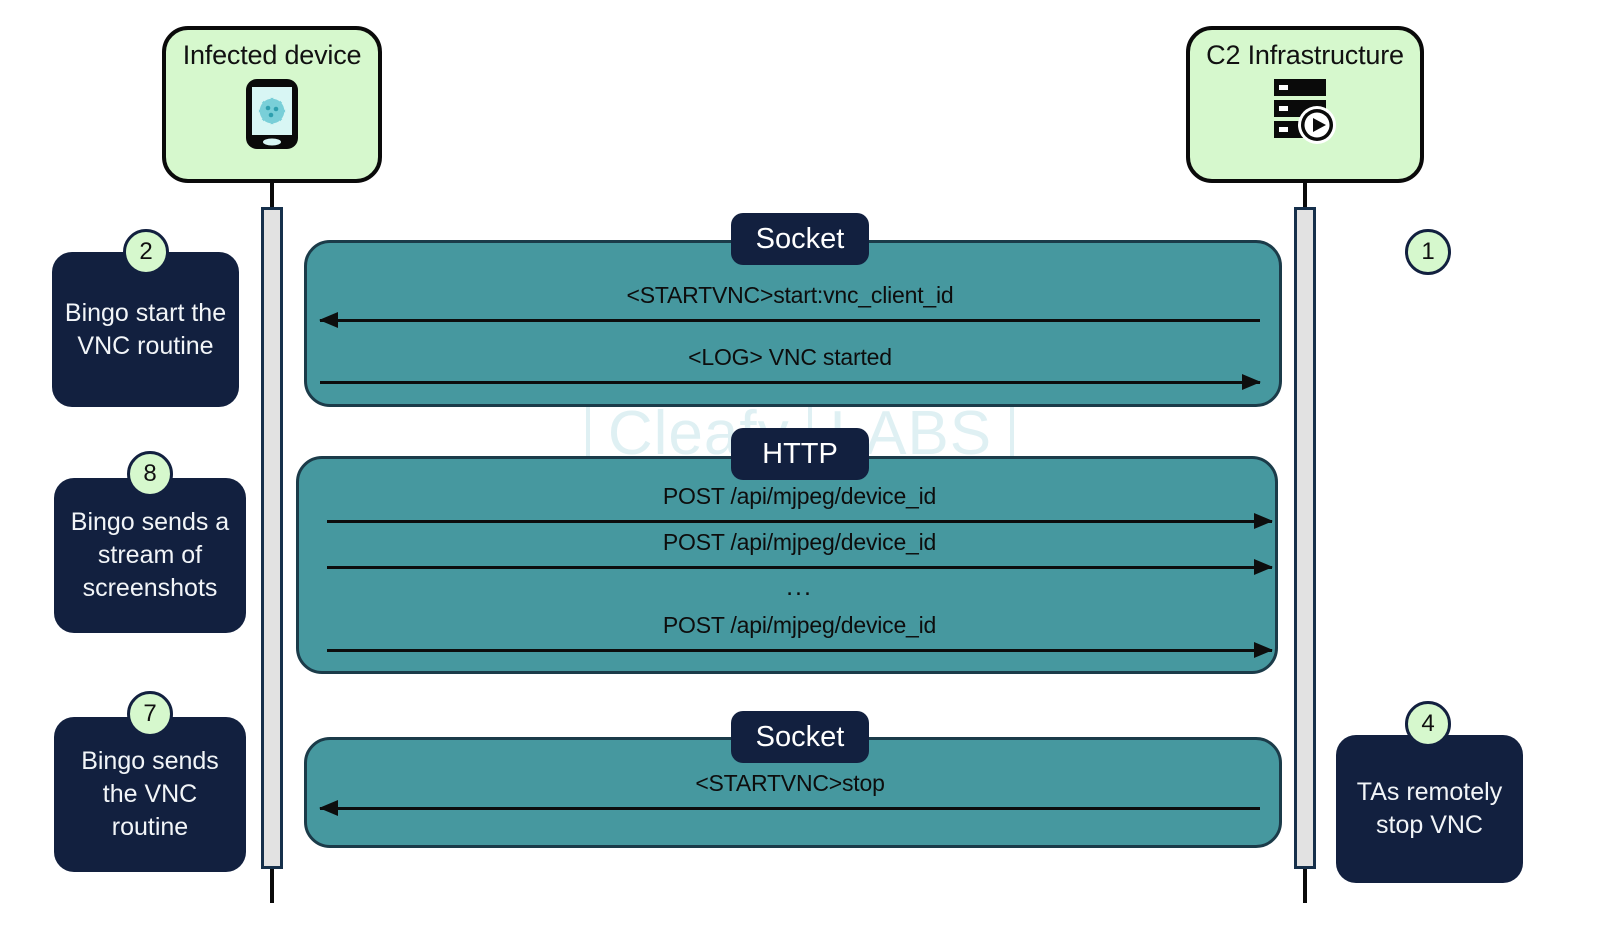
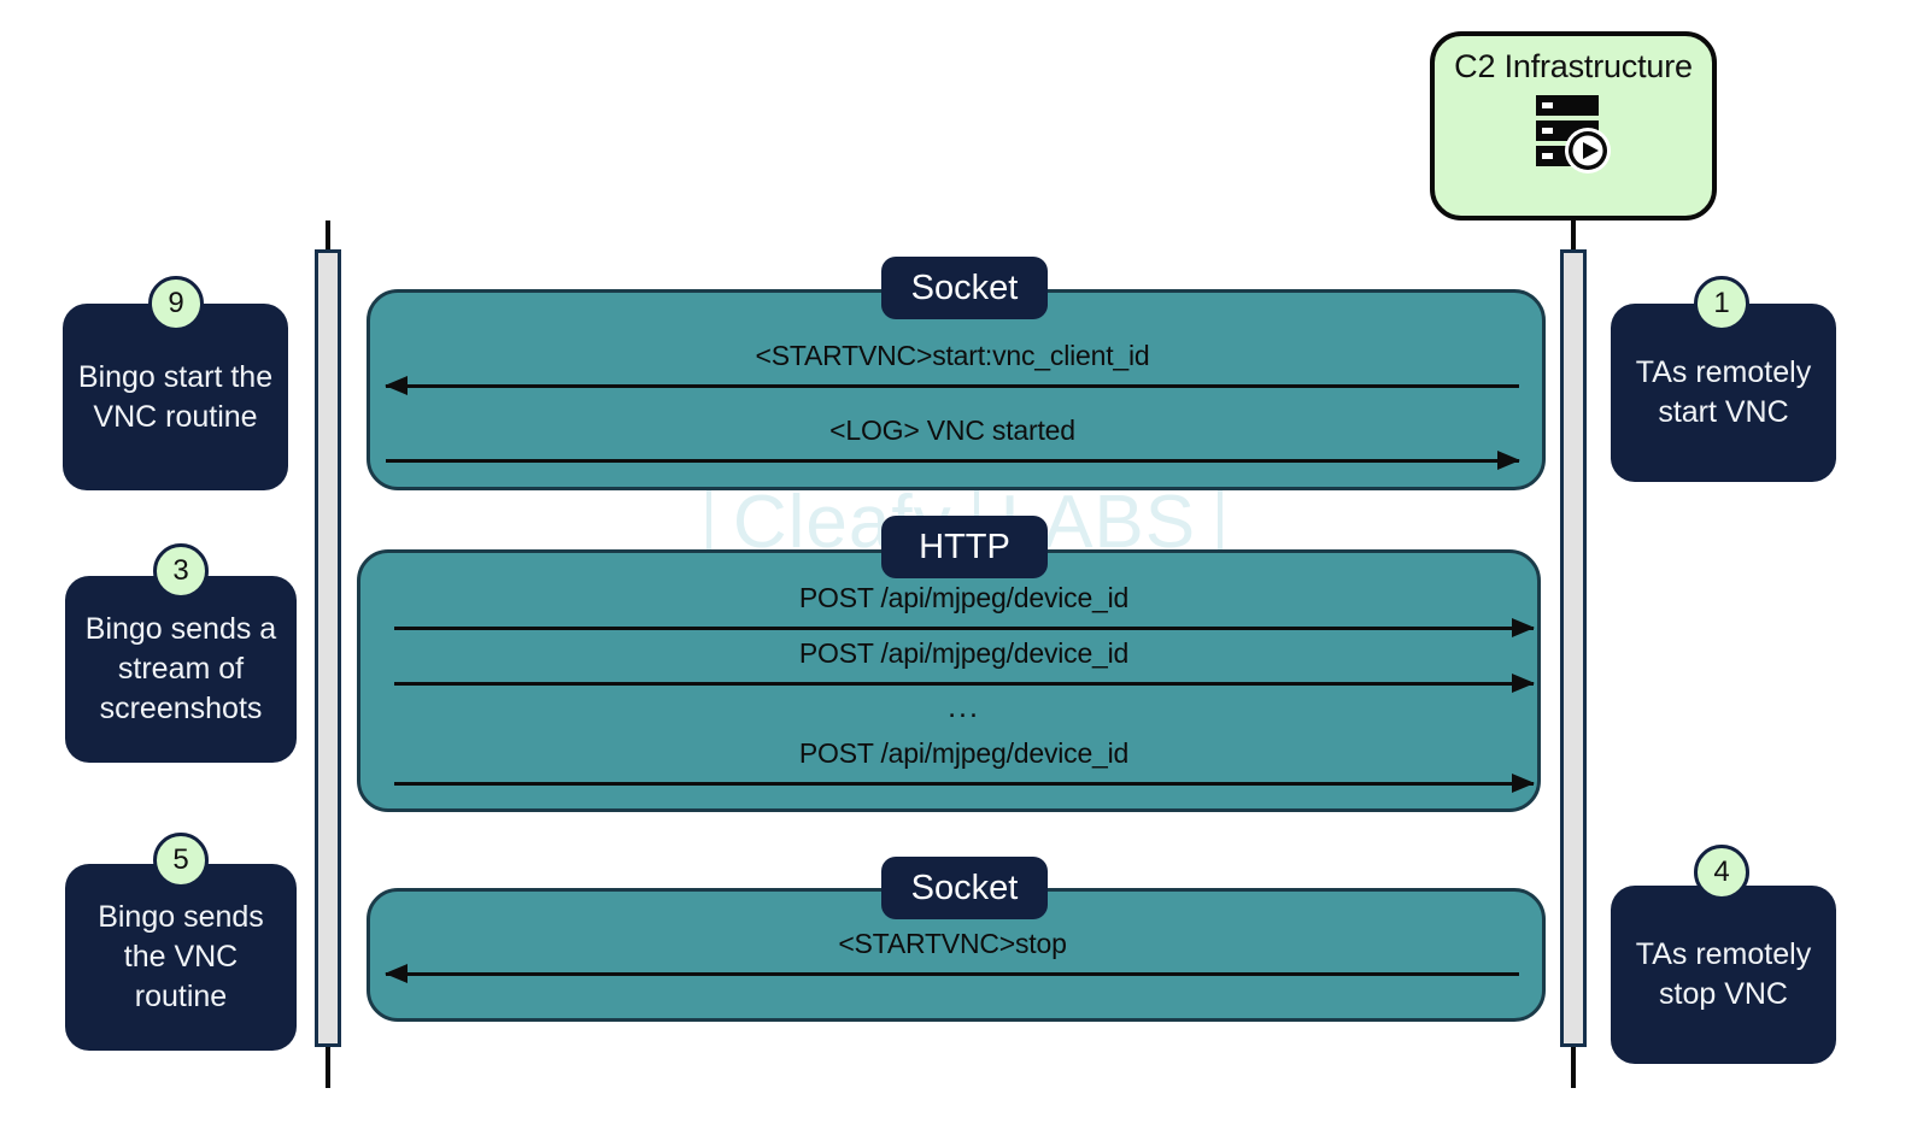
  ABS
- Infected device
  C2 Infrastructure
  Socket
  HTTP
  Socket
  <STARTVNC>start:vnc_client_id
  <LOG> VNC started
  POST /api/mjpeg/device_id
  POST /api/mjpeg/device_id
  ...
  POST /api/mjpeg/device_id
  <STARTVNC>stop
  Bingo start the VNC routine
- 2
+ 9
  Bingo sends a stream of screenshots
- 8
+ 3
  Bingo sends the VNC routine
- 7
+ 5
+ TAs remotely start VNC
  1
  TAs remotely stop VNC
  4
